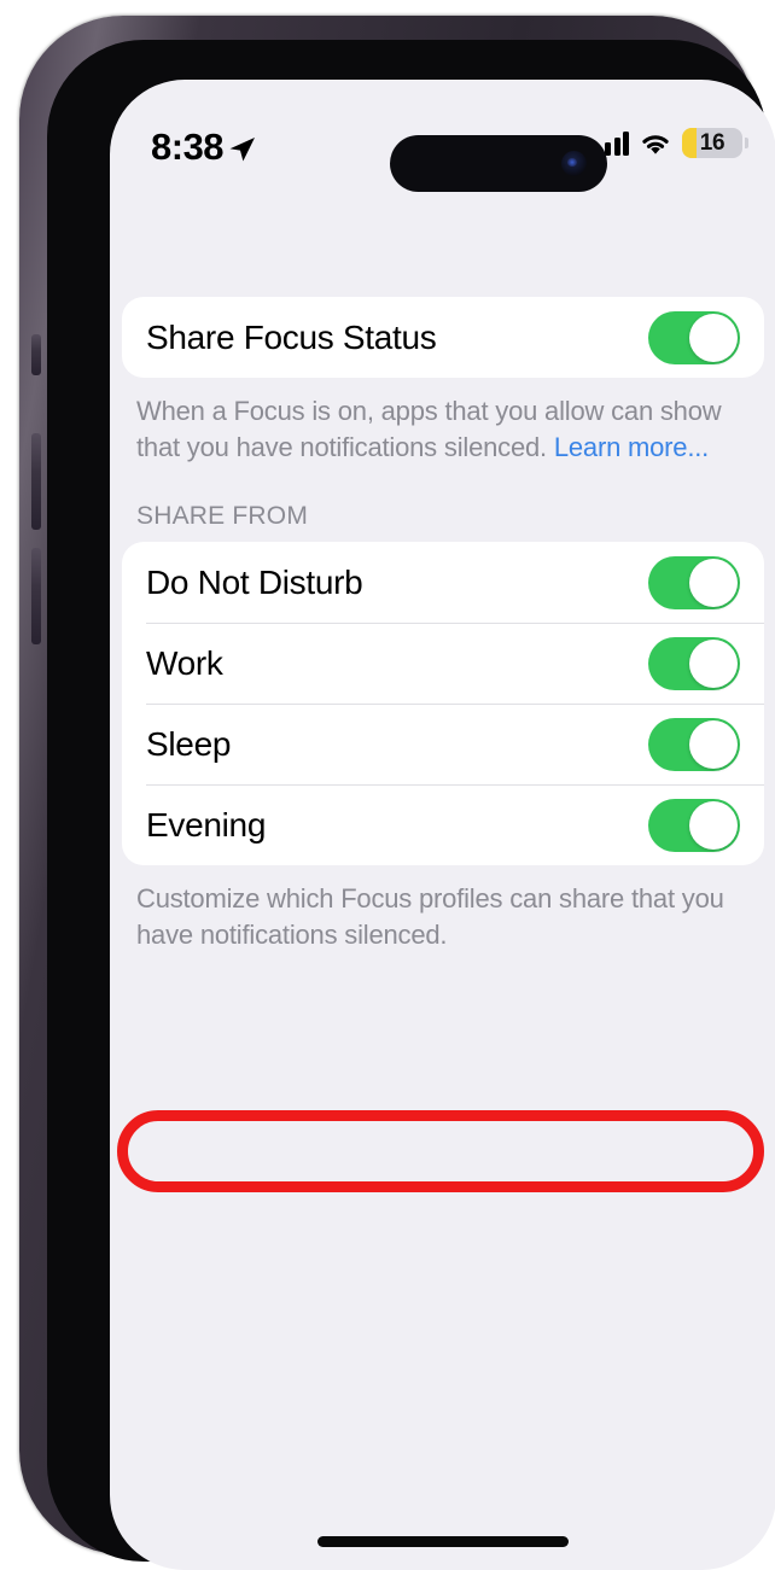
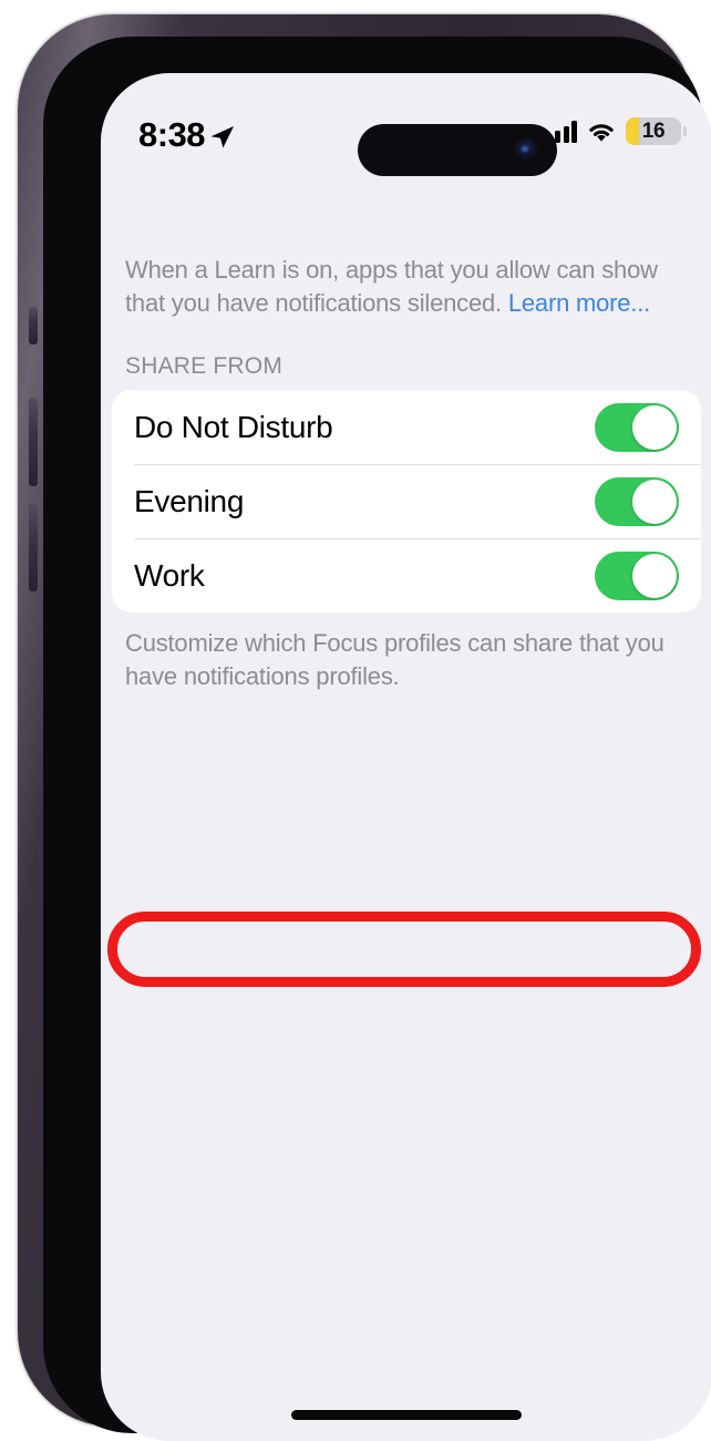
  8:38
  16
- Share Focus Status
- When a Focus is on, apps that you allow can show that you have notifications silenced. Learn more...
+ When a Learn is on, apps that you allow can show that you have notifications silenced. Learn more...
  SHARE FROM
  Do Not Disturb
- Work
+ Evening
- Sleep
- Evening
+ Work
- Customize which Focus profiles can share that you have notifications silenced.
+ Customize which Focus profiles can share that you have notifications profiles.
